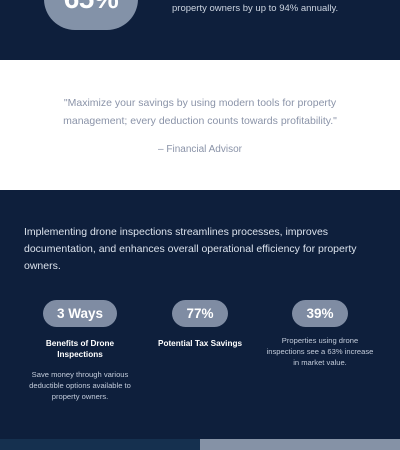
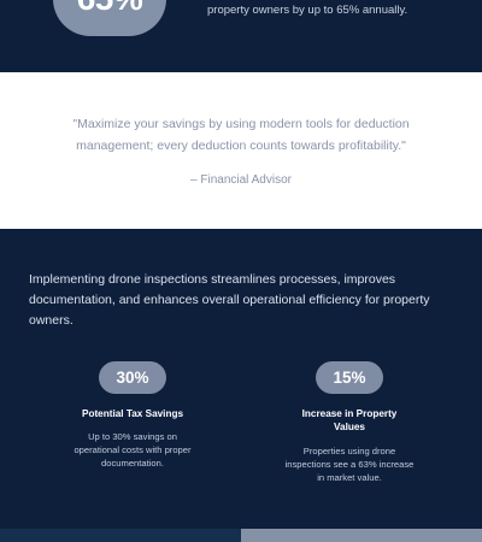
- property owners by up to 94% annually.
+ property owners by up to 65% annually.
- "Maximize your savings by using modern tools for property management; every deduction counts towards profitability."
+ "Maximize your savings by using modern tools for deduction management; every deduction counts towards profitability."
  – Financial Advisor
  Implementing drone inspections streamlines processes, improves documentation, and enhances overall operational efficiency for property owners.
- 3 Ways
- Benefits of Drone Inspections
- Save money through various deductible options available to property owners.
- 77%
+ 30%
  Potential Tax Savings
+ Up to 30% savings on operational costs with proper documentation.
- 39%
+ 15%
+ Increase in Property Values
  Properties using drone inspections see a 63% increase in market value.
